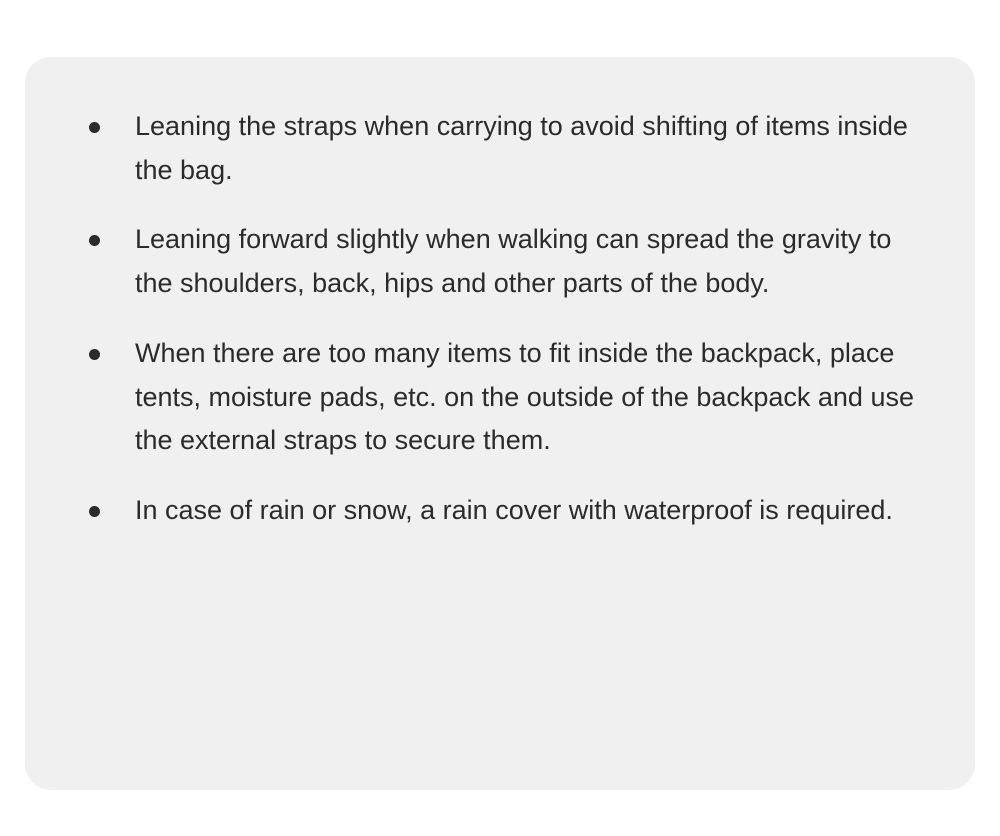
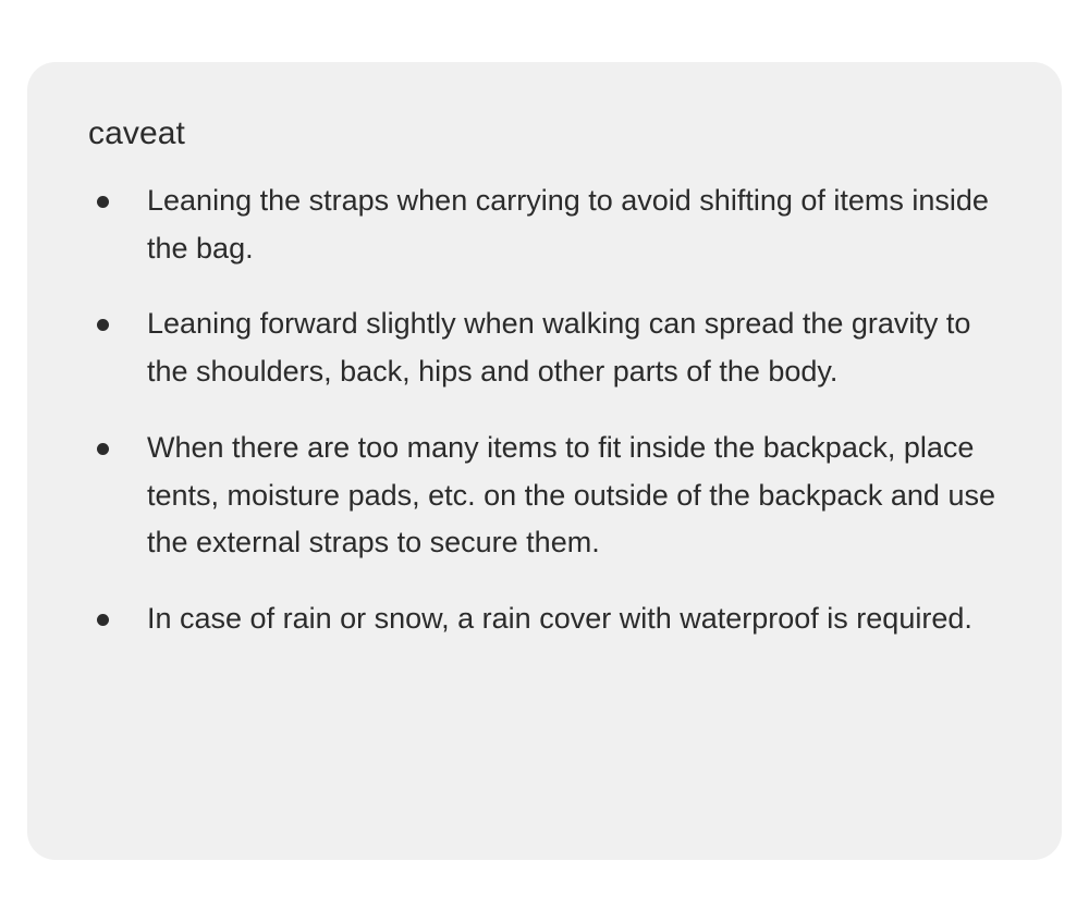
+ caveat
  Leaning the straps when carrying to avoid shifting of items inside the bag.
  Leaning forward slightly when walking can spread the gravity to the shoulders, back, hips and other parts of the body.
  When there are too many items to fit inside the backpack, place tents, moisture pads, etc. on the outside of the backpack and use the external straps to secure them.
  In case of rain or snow, a rain cover with waterproof is required.
